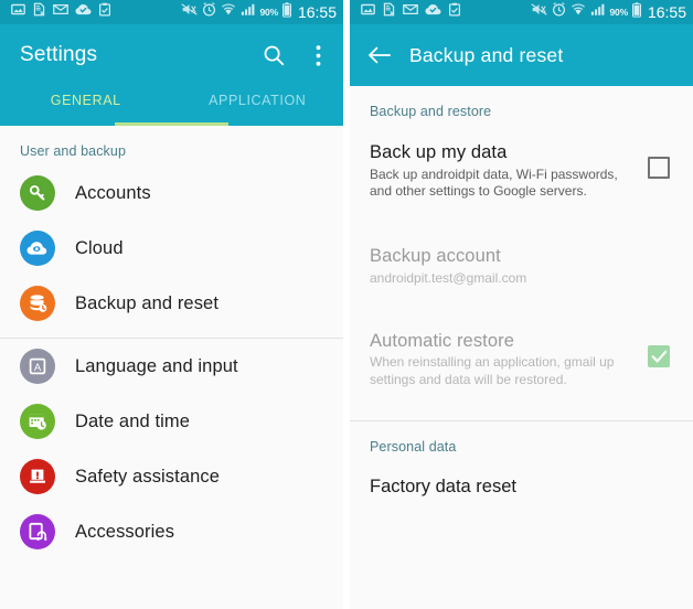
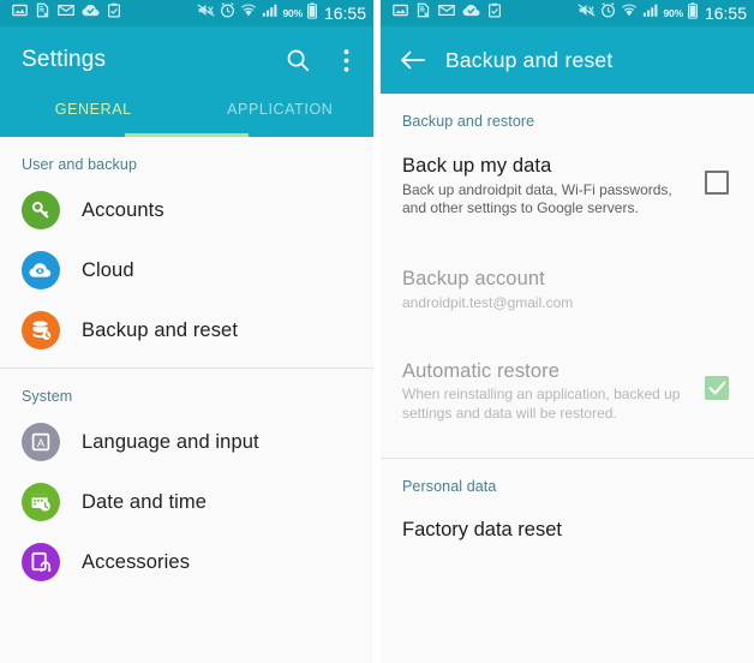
  90%
  16:55
  Settings
  GENERAL
  APPLICATION
  User and backup
  Accounts
  Cloud
  Backup and reset
+ System
  A
  Language and input
  Date and time
- Safety assistance
  Accessories
  90%
  16:55
  Backup and reset
  Backup and restore
  Back up my data
  Back up androidpit data, Wi-Fi passwords, and other settings to Google servers.
  Backup account
  androidpit.test@gmail.com
  Automatic restore
- When reinstalling an application, gmail up settings and data will be restored.
+ When reinstalling an application, backed up settings and data will be restored.
  Personal data
  Factory data reset
